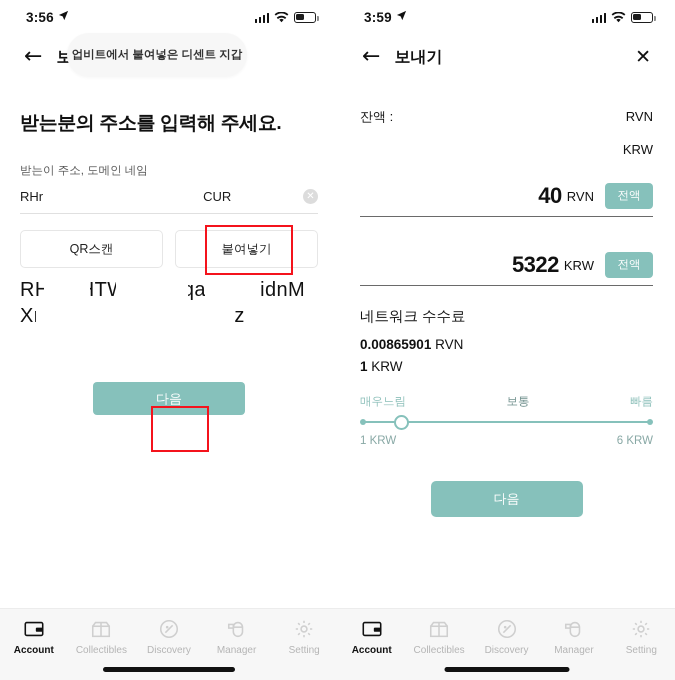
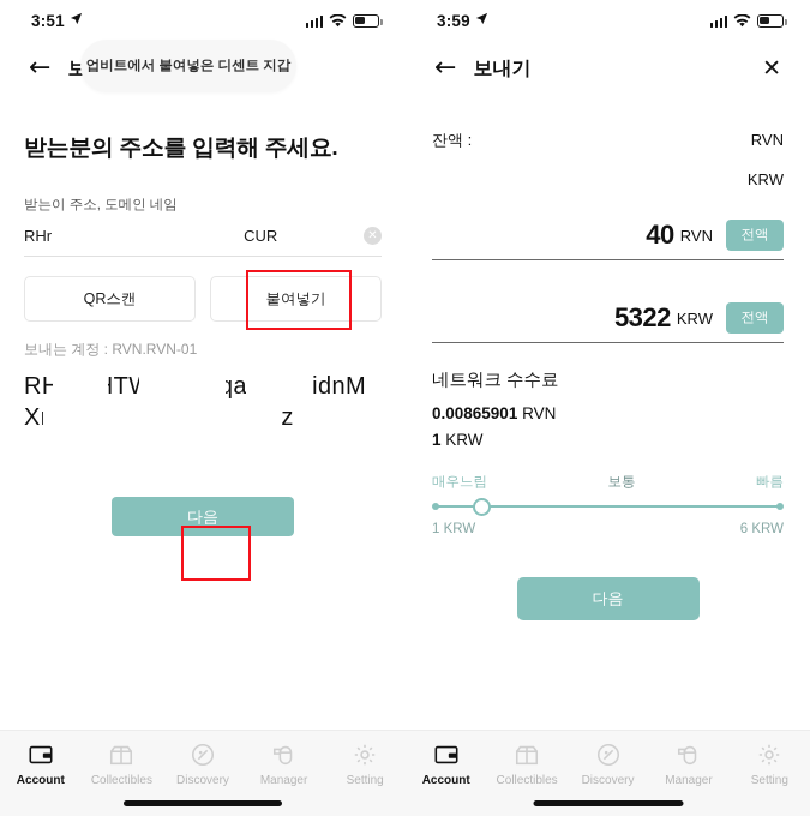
- 3:56
+ 3:51
  ←
  업비트에서 붙여넣은 디센트 지갑
  받는분의 주소를 입력해 주세요.
  받는이 주소, 도메인 네임
  RHr
  CUR
  ✕
  QR스캔
  붙여넣기
+ 보내는 계정 : RVN.RVN-01
  다음
  Account
  Collectibles
  Discovery
  Manager
  Setting
  3:59
  ←
  보내기
  ✕
  잔액 :
  RVN
  KRW
  40
  RVN
  전액
  5322
  KRW
  전액
  네트워크 수수료
  0.00865901 RVN
  1 KRW
  매우느림
  보통
  빠름
  1 KRW
  6 KRW
  다음
  Account
  Collectibles
  Discovery
  Manager
  Setting
